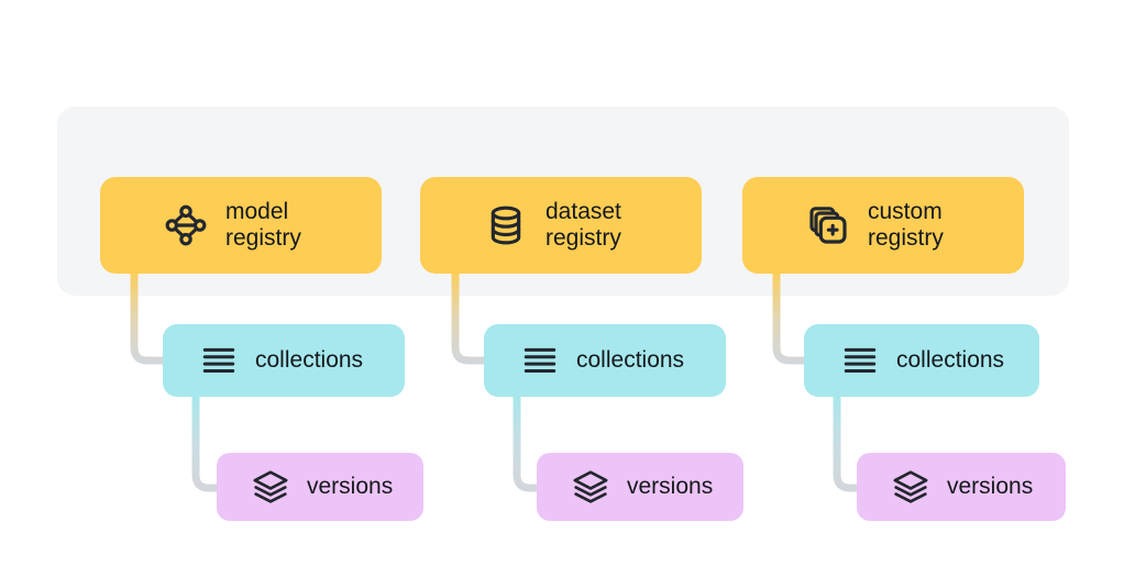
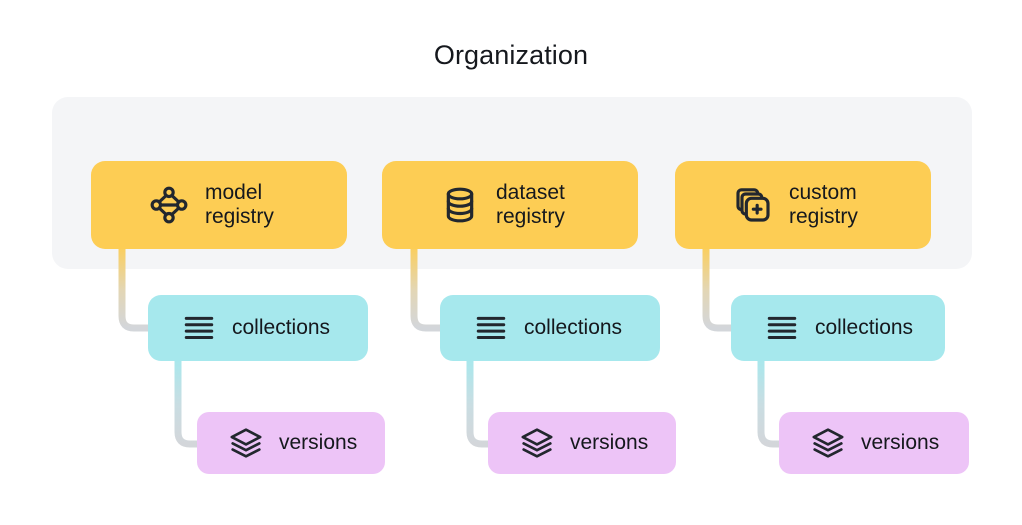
+ Organization
  model
  registry
  dataset
  registry
  custom
  registry
  collections
  collections
  collections
  versions
  versions
  versions
